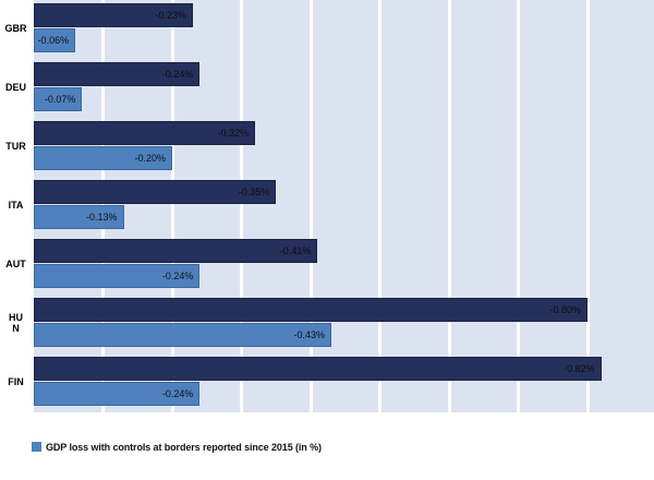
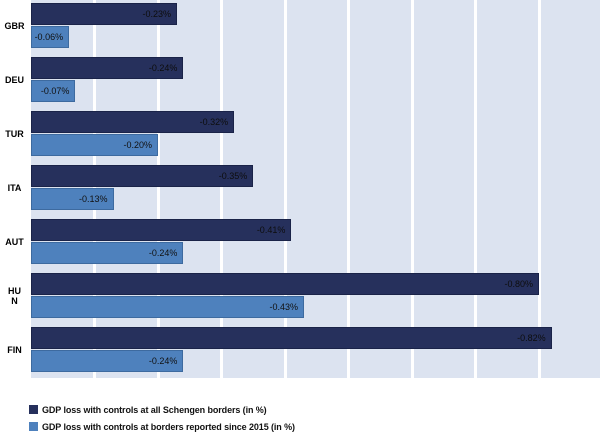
  GBR
  DEU
  TUR
  ITA
  AUT
  HU
  N
  FIN
  -0.23%
  -0.06%
  -0.24%
  -0.07%
  -0.32%
  -0.20%
  -0.35%
  -0.13%
  -0.41%
  -0.24%
  -0.80%
  -0.43%
  -0.82%
  -0.24%
+ GDP loss with controls at all Schengen borders (in %)
  GDP loss with controls at borders reported since 2015 (in %)
